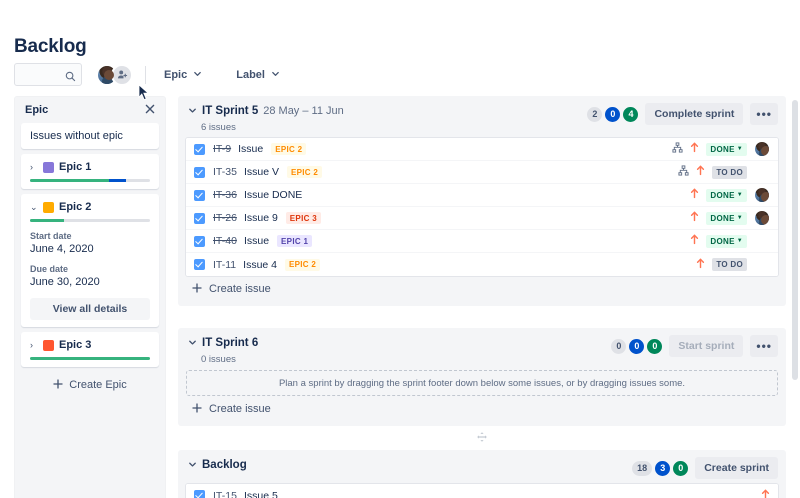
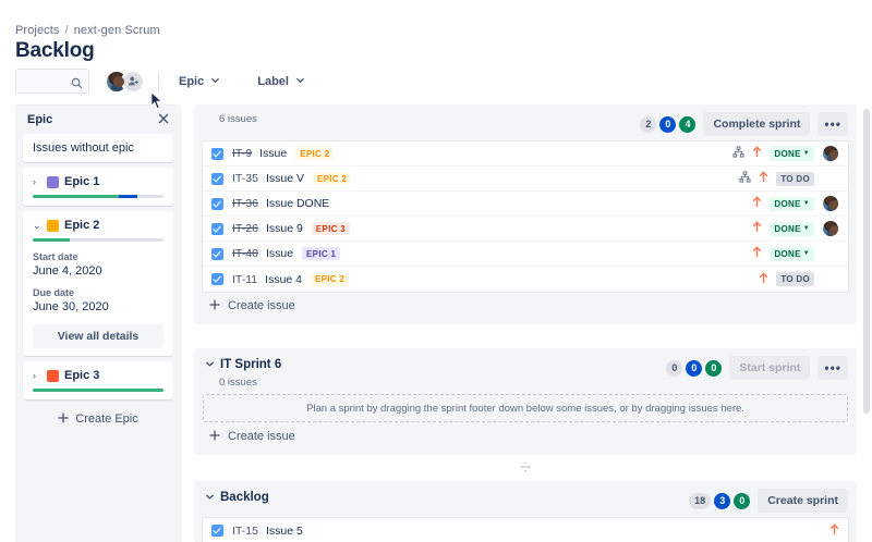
+ Projects / next-gen Scrum
  Backlog
  Epic
  Label
  Epic
  Issues without epic
  ›
  Epic 1
  ⌄
  Epic 2
  Start date
  June 4, 2020
  Due date
  June 30, 2020
  View all details
  ›
  Epic 3
  Create Epic
- IT Sprint 5
- 28 May – 11 Jun
  6 issues
  2
  0
  4
  Complete sprint
  •••
  IT-9
  Issue
  EPIC 2
  DONE
  IT-35
  Issue V
  EPIC 2
  TO DO
  IT-36
  Issue DONE
  DONE
  IT-26
  Issue 9
  EPIC 3
  DONE
  IT-40
  Issue
  EPIC 1
  DONE
  IT-11
  Issue 4
  EPIC 2
  TO DO
  Create issue
  IT Sprint 6
  0 issues
  0
  0
  0
  Start sprint
  •••
- Plan a sprint by dragging the sprint footer down below some issues, or by dragging issues some.
+ Plan a sprint by dragging the sprint footer down below some issues, or by dragging issues here.
  Create issue
  Backlog
  18
  3
  0
  Create sprint
  IT-15
  Issue 5
